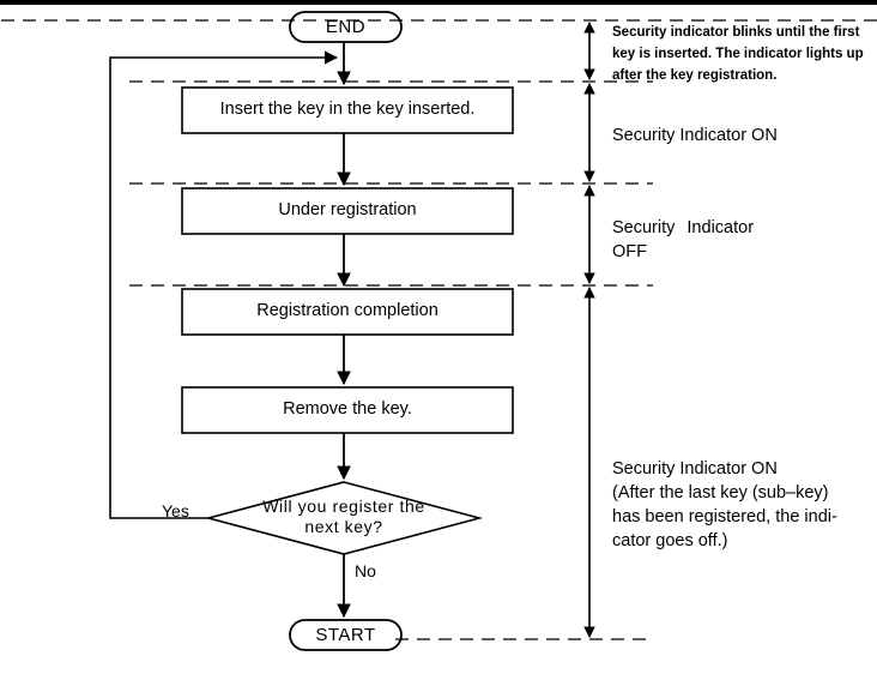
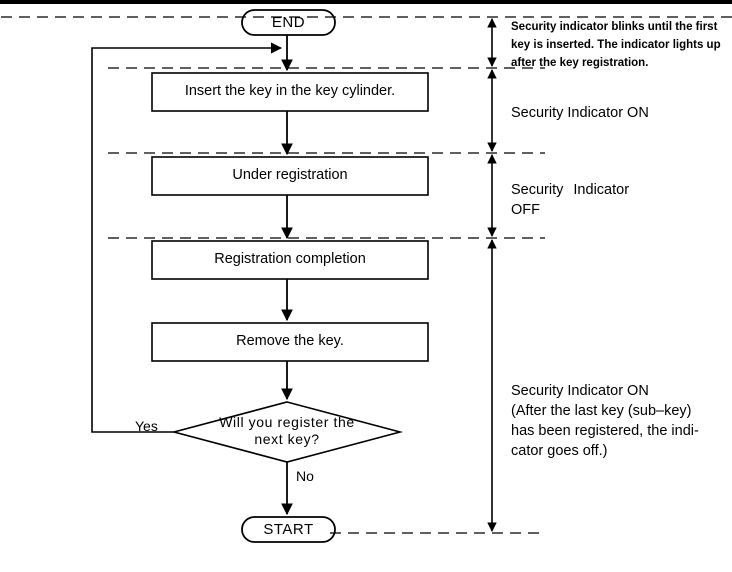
  END
- Insert the key in the key inserted.
+ Insert the key in the key cylinder.
  Under registration
  Registration completion
  Remove the key.
  Will you register the
  next key?
  START
  Yes
  No
  Security indicator blinks until the first
  key is inserted. The indicator lights up
  after the key registration.
  Security Indicator ON
  Security Indicator
  OFF
  Security Indicator ON
  (After the last key (sub–key)
  has been registered, the indi-
  cator goes off.)
